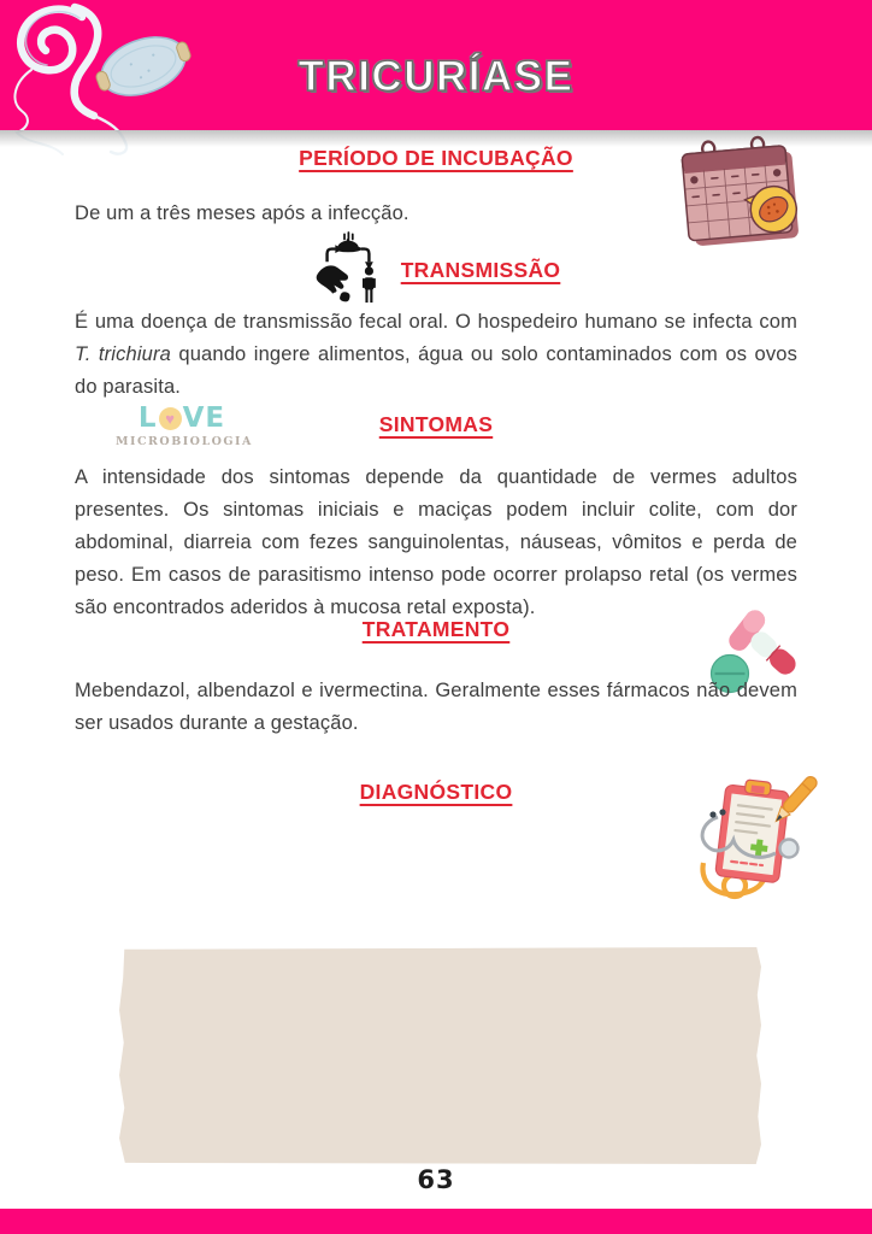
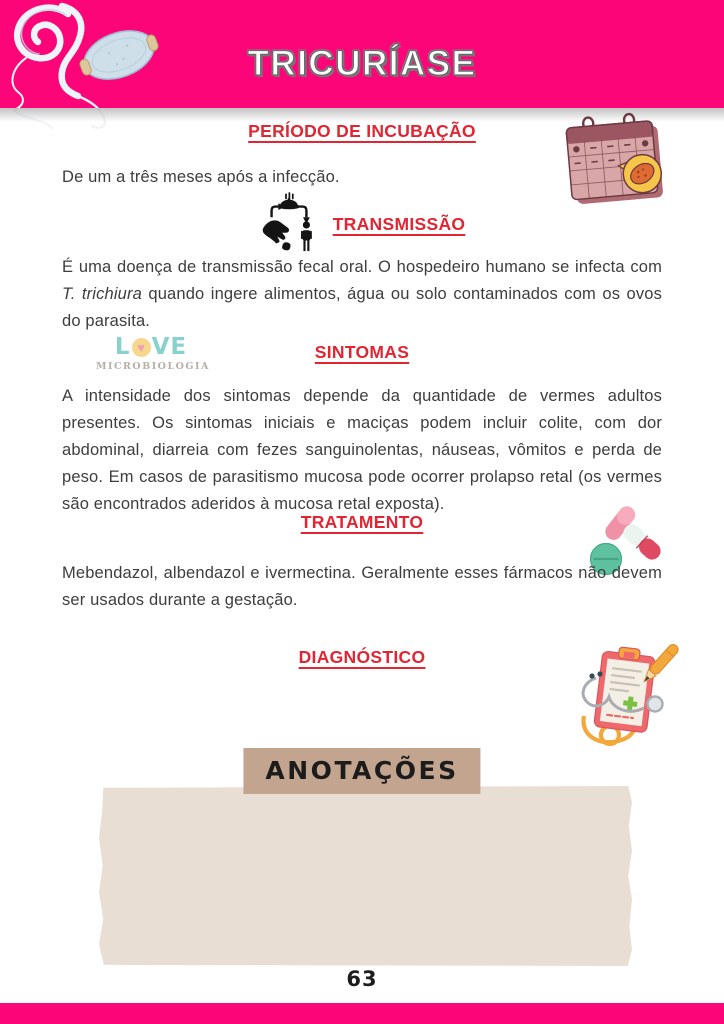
  TRICURÍASE
  PERÍODO DE INCUBAÇÃO
  De um a três meses após a infecção.
  TRANSMISSÃO
  É uma doença de transmissão fecal oral. O hospedeiro humano se infecta com T. trichiura quando ingere alimentos, água ou solo contaminados com os ovos do parasita.
  L
  ♥
  VE
  MICROBIOLOGIA
  SINTOMAS
- A intensidade dos sintomas depende da quantidade de vermes adultos presentes. Os sintomas iniciais e maciças podem incluir colite, com dor abdominal, diarreia com fezes sanguinolentas, náuseas, vômitos e perda de peso. Em casos de parasitismo intenso pode ocorrer prolapso retal (os vermes são encontrados aderidos à mucosa retal exposta).
+ A intensidade dos sintomas depende da quantidade de vermes adultos presentes. Os sintomas iniciais e maciças podem incluir colite, com dor abdominal, diarreia com fezes sanguinolentas, náuseas, vômitos e perda de peso. Em casos de parasitismo mucosa pode ocorrer prolapso retal (os vermes são encontrados aderidos à mucosa retal exposta).
  TRATAMENTO
  Mebendazol, albendazol e ivermectina. Geralmente esses fármacos não devem ser usados durante a gestação.
  DIAGNÓSTICO
+ ANOTAÇÕES
  63
